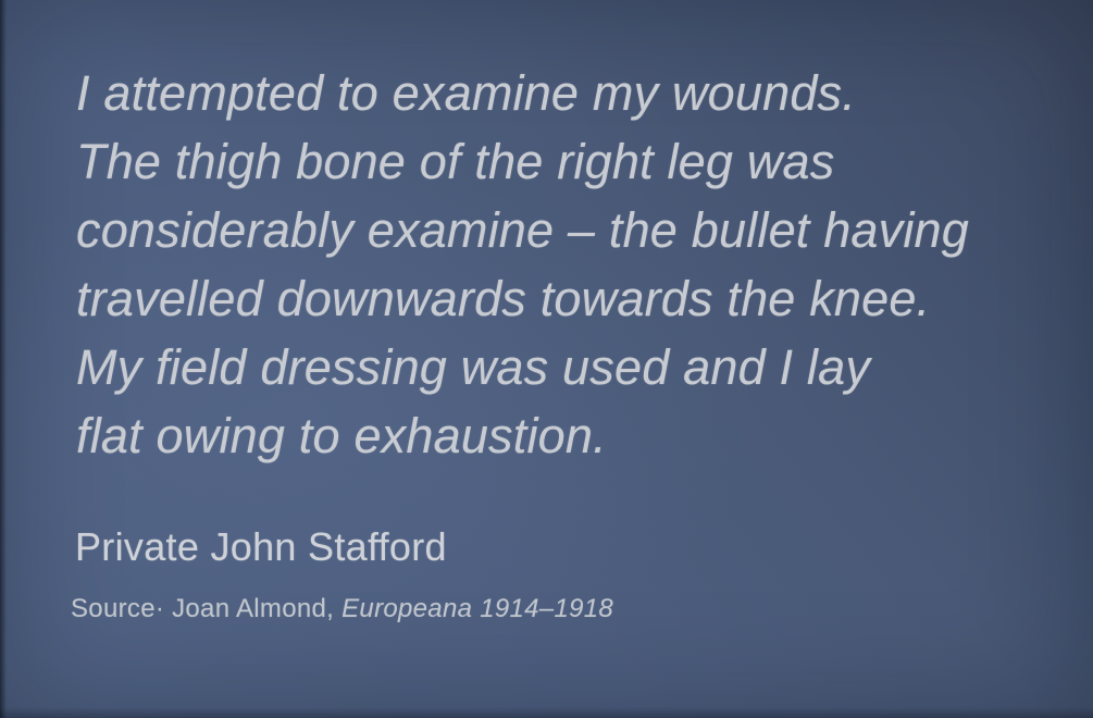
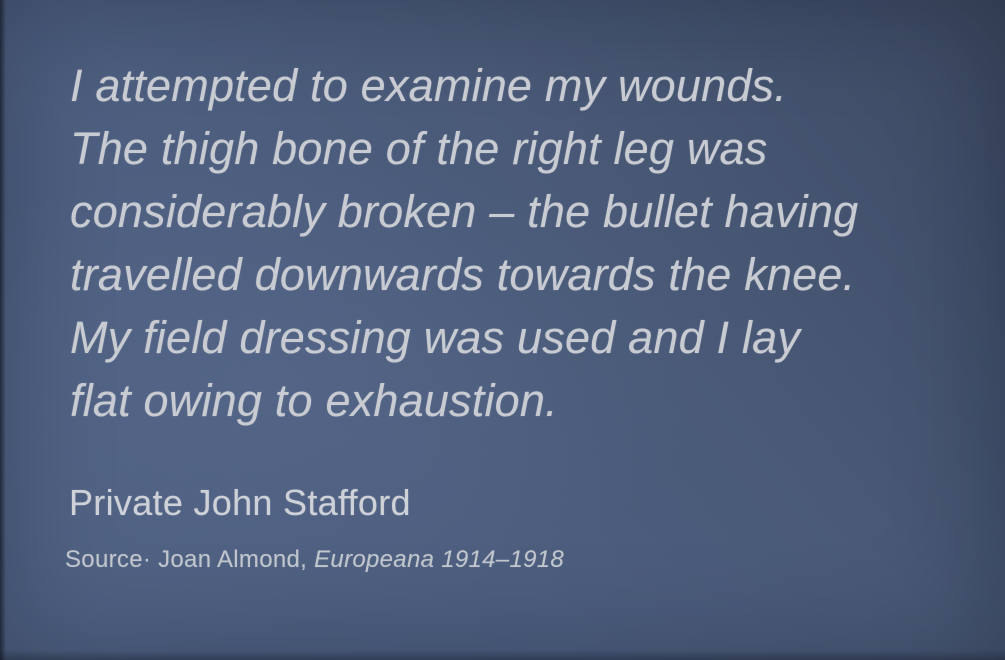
  I attempted to examine my wounds.
  The thigh bone of the right leg was
- considerably examine – the bullet having
+ considerably broken – the bullet having
  travelled downwards towards the knee.
  My field dressing was used and I lay
  flat owing to exhaustion.
  Private John Stafford
  Source· Joan Almond, Europeana 1914–1918
